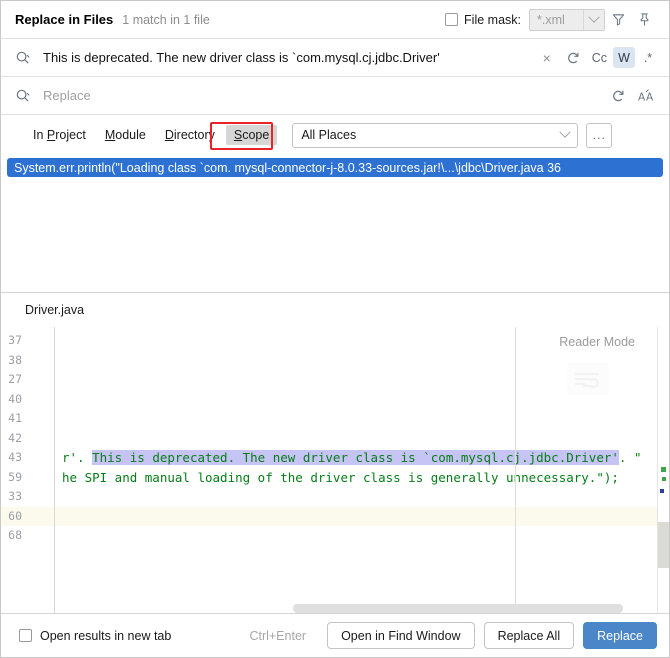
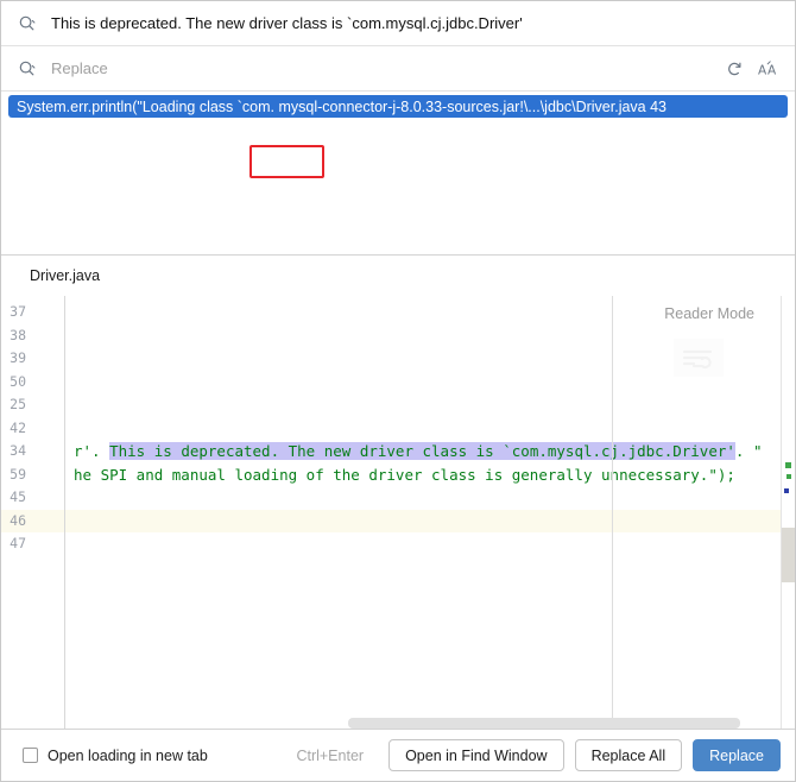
- Replace in Files
- 1 match in 1 file
- File mask:
- *.xml
  This is deprecated. The new driver class is `com.mysql.cj.jdbc.Driver'
- ×
- Cc
- W
- .*
  Replace
  A
  A
- In Project
- Module
- Directory
- Scope
- All Places
- ...
- System.err.println("Loading class `com. mysql-connector-j-8.0.33-sources.jar!\...\jdbc\Driver.java 36
+ System.err.println("Loading class `com. mysql-connector-j-8.0.33-sources.jar!\...\jdbc\Driver.java 43
  Driver.java
  37
  38
- 27
+ 39
- 40
+ 50
- 41
+ 25
  42
- 43
+ 34
  59
- 33
+ 45
- 60
+ 46
- 68
+ 47
  Reader Mode
  r'. This is deprecated. The new driver class is `com.mysql.cj.jdbc.Driver'. "
  he SPI and manual loading of the driver class is generally unnecessary.");
- Open results in new tab
+ Open loading in new tab
  Ctrl+Enter
  Open in Find Window
  Replace All
  Replace
